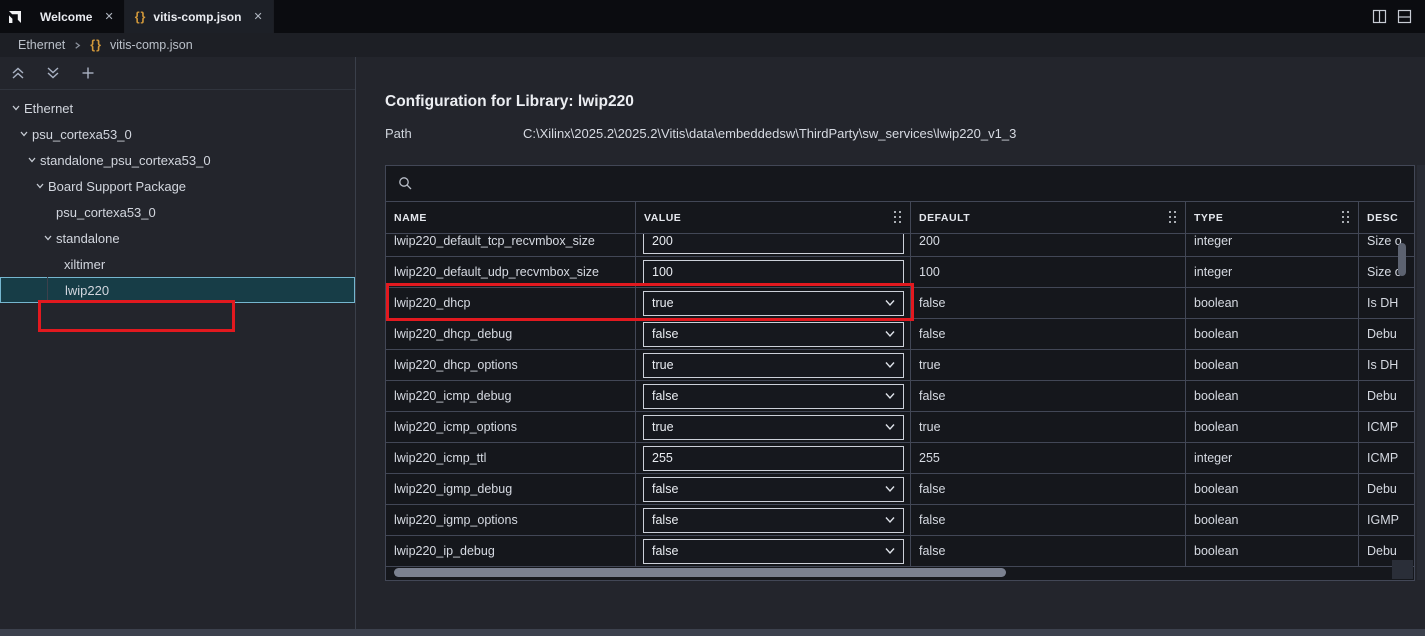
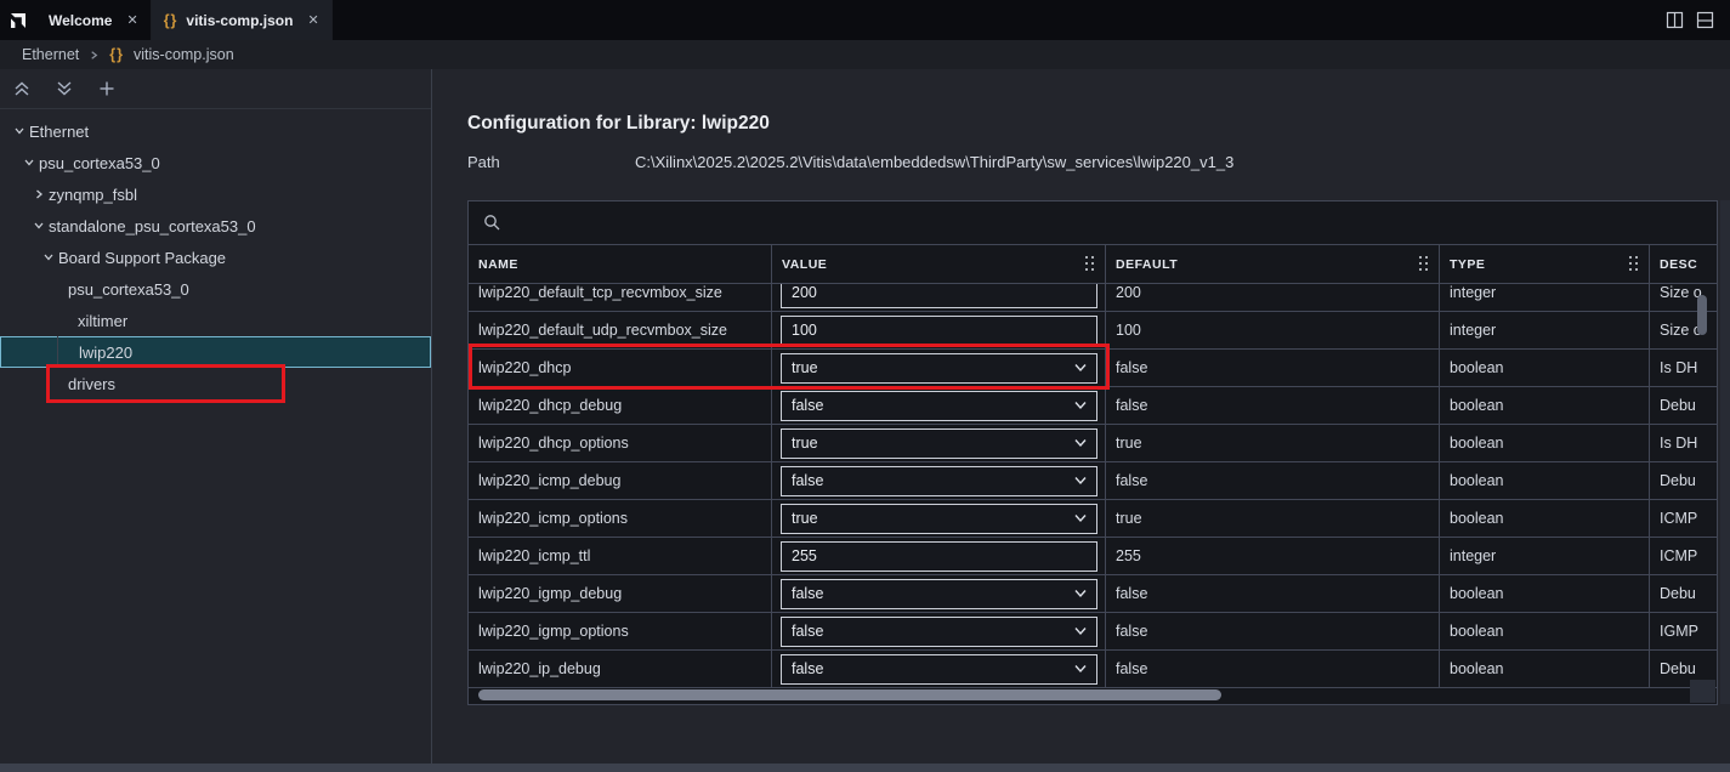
  Welcome
  ✕
  {}
  vitis-comp.json
  ✕
  Ethernet
  {}
  vitis-comp.json
  Ethernet
  psu_cortexa53_0
+ zynqmp_fsbl
  standalone_psu_cortexa53_0
  Board Support Package
  psu_cortexa53_0
- standalone
  xiltimer
  lwip220
+ drivers
  Configuration for Library: lwip220
  Path
  C:\Xilinx\2025.2\2025.2\Vitis\data\embeddedsw\ThirdParty\sw_services\lwip220_v1_3
  NAME
  VALUE
  DEFAULT
  TYPE
  DESC
  lwip220_default_tcp_recvmbox_size
  200
  200
  integer
  Size o
  lwip220_default_udp_recvmbox_size
  100
  100
  integer
  Size
  lwip220_dhcp
  true
  false
  boolean
  Is DH
  lwip220_dhcp_debug
  false
  false
  boolean
  Debu
  lwip220_dhcp_options
  true
  true
  boolean
  Is DH
  lwip220_icmp_debug
  false
  false
  boolean
  Debu
  lwip220_icmp_options
  true
  true
  boolean
  ICMP
  lwip220_icmp_ttl
  255
  255
  integer
  ICMP
  lwip220_igmp_debug
  false
  false
  boolean
  Debu
  lwip220_igmp_options
  false
  false
  boolean
  IGMP
  lwip220_ip_debug
  false
  false
  boolean
  Debu
